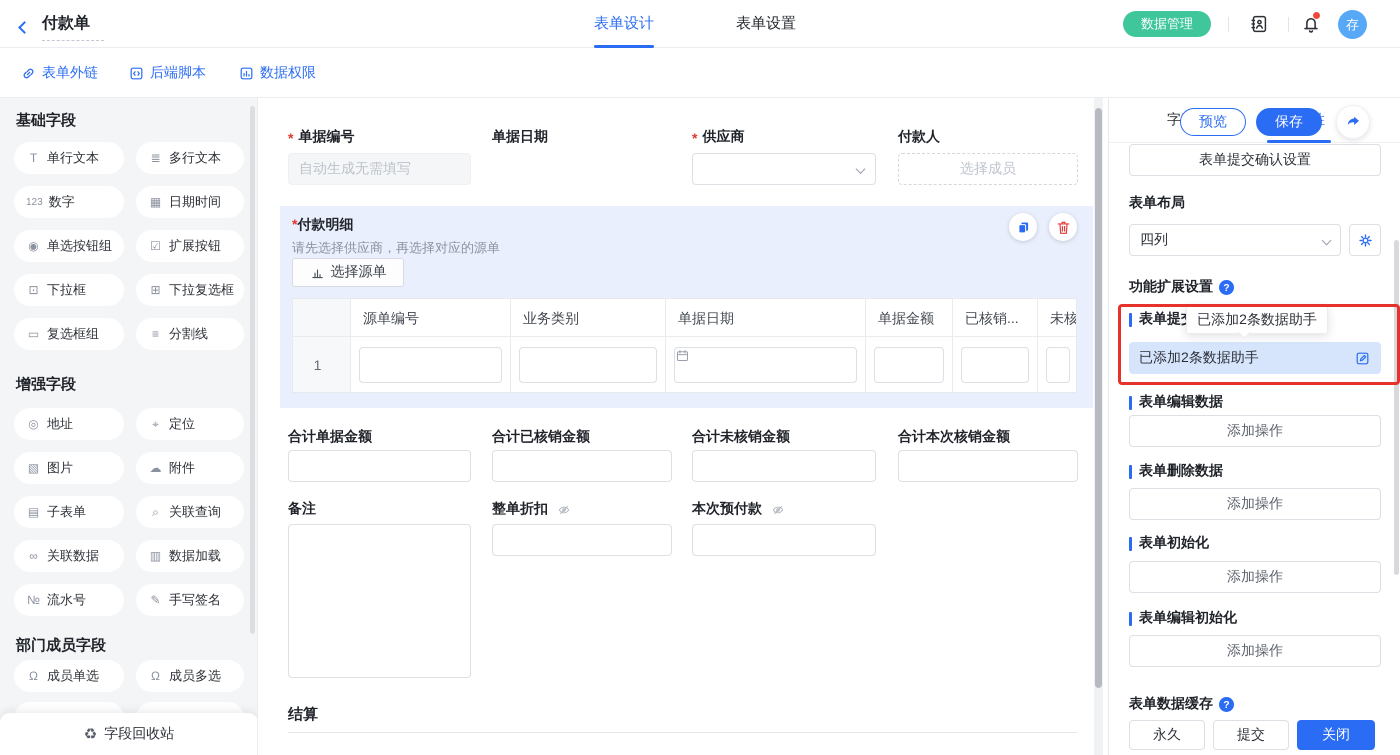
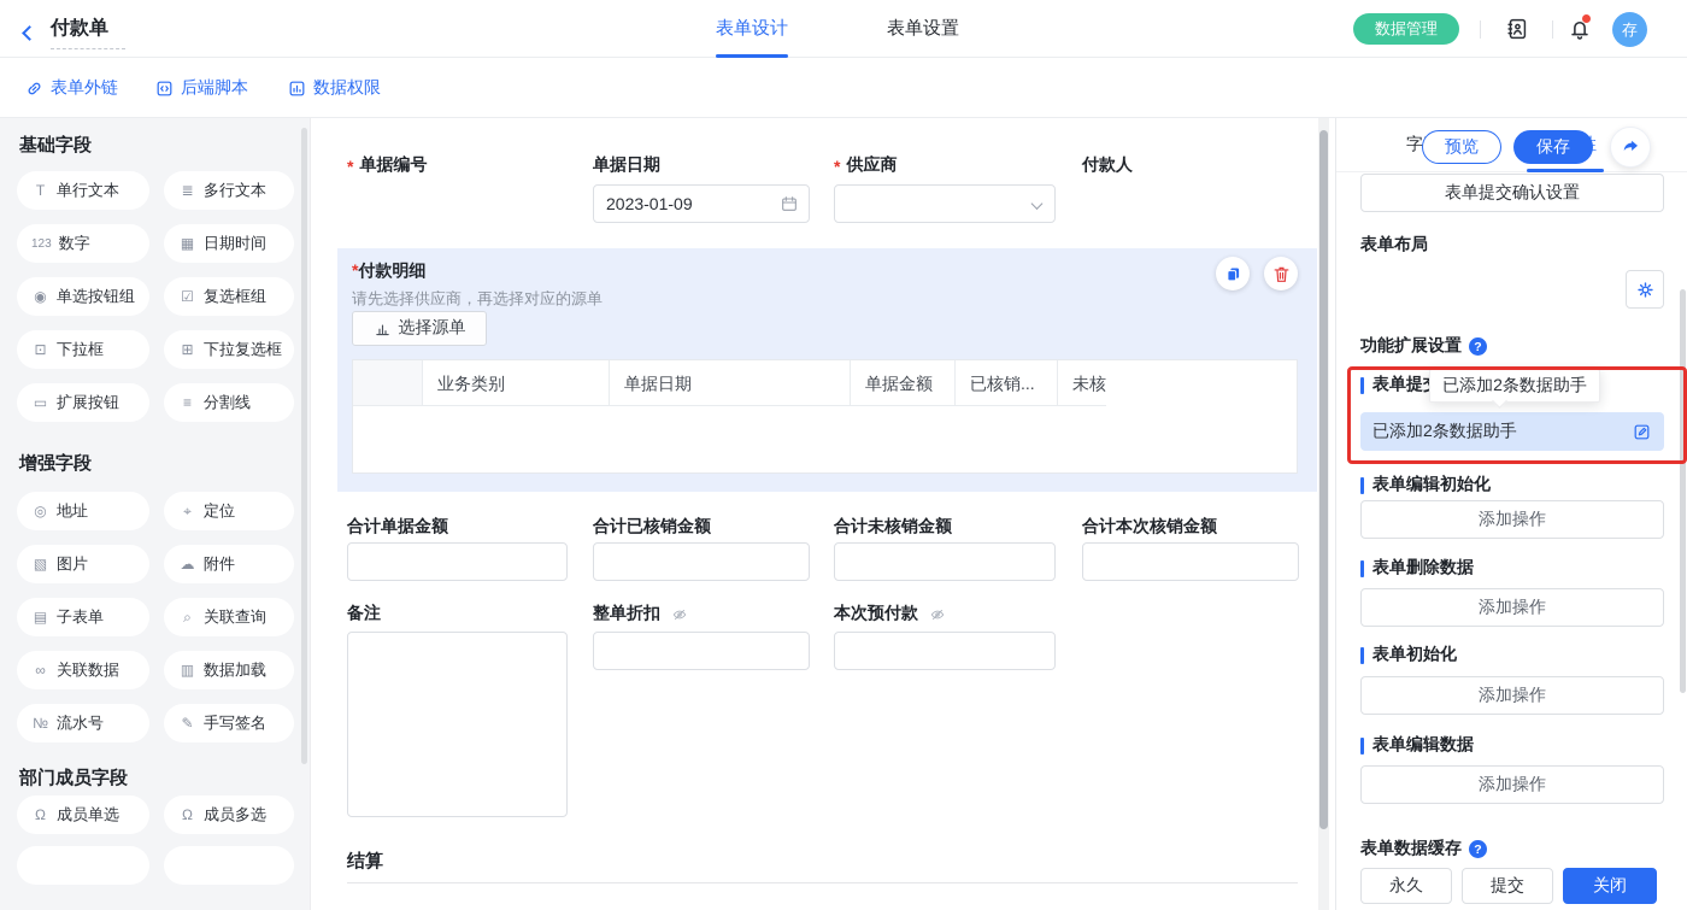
  付款单
  表单设计
  表单设置
  数据管理
  存
  表单外链
  后端脚本
  数据权限
  预览
  保存
  基础字段
  T
  单行文本
  ≣
  多行文本
  123
  数字
  ▦
  日期时间
  ◉
  单选按钮组
  ☑
- 扩展按钮
+ 复选框组
  ⊡
  下拉框
  ⊞
  下拉复选框
  ▭
- 复选框组
+ 扩展按钮
  ≡
  分割线
  增强字段
  ◎
  地址
  ⌖
  定位
  ▧
  图片
  ☁
  附件
  ▤
  子表单
  ⌕
  关联查询
  ∞
  关联数据
  ▥
  数据加载
  №
  流水号
  ✎
  手写签名
  部门成员字段
  Ω
  成员单选
  Ω
  成员多选
- ♻
- 字段回收站
  *
  单据编号
- 自动生成无需填写
  单据日期
+ 2023-01-09
  *
  供应商
  付款人
- 选择成员
  *付款明细
  请先选择供应商，再选择对应的源单
  选择源单
- 源单编号
  业务类别
  单据日期
  单据金额
  已核销...
- 1
  合计单据金额
  合计已核销金额
  合计未核销金额
  合计本次核销金额
  备注
  整单折扣
  本次预付款
  结算
  表单提交确认设置
  表单布局
- 四列
  功能扩展设置
  ?
  已添加2条数据助手
  已添加2条数据助手
- 表单编辑数据
+ 表单编辑初始化
  添加操作
  表单删除数据
  添加操作
  表单初始化
  添加操作
- 表单编辑初始化
+ 表单编辑数据
  添加操作
  表单数据缓存
  ?
  永久
  提交
  关闭
